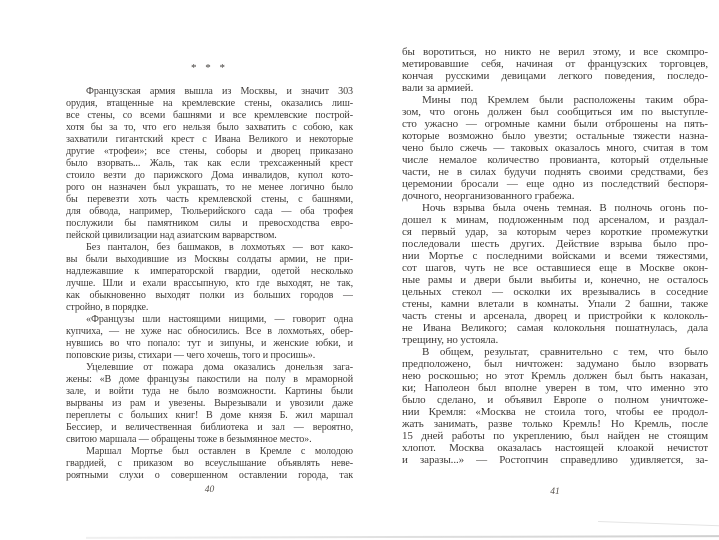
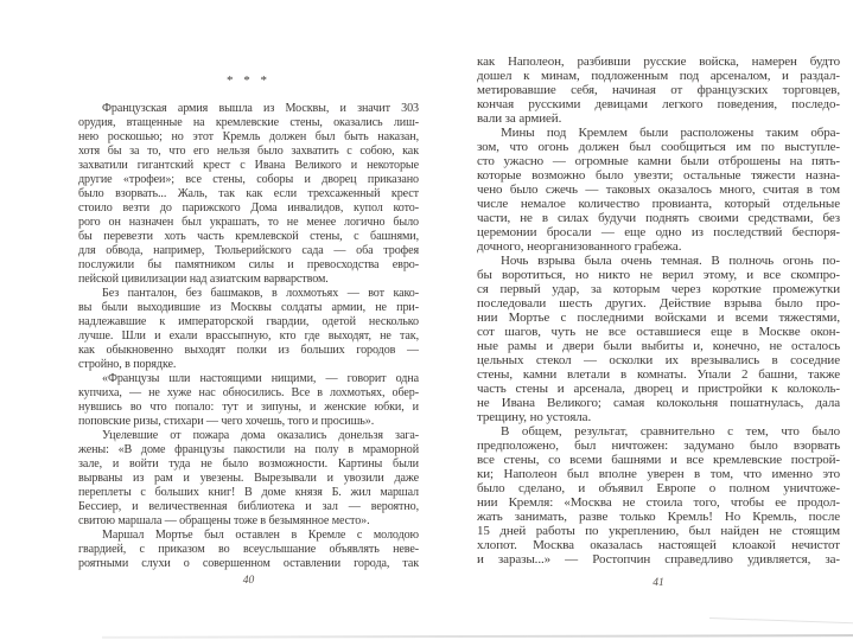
  * * *
  Французская армия вышла из Москвы, и значит 303
  орудия, втащенные на кремлевские стены, оказались лиш-
- все стены, со всеми башнями и все кремлевские построй-
+ нею роскошью; но этот Кремль должен был быть наказан,
  хотя бы за то, что его нельзя было захватить с собою, как
  захватили гигантский крест с Ивана Великого и некоторые
  другие «трофеи»; все стены, соборы и дворец приказано
  было взорвать... Жаль, так как если трехсаженный крест
  стоило везти до парижского Дома инвалидов, купол кото-
  рого он назначен был украшать, то не менее логично было
  бы перевезти хоть часть кремлевской стены, с башнями,
  для обвода, например, Тюльерийского сада — оба трофея
  послужили бы памятником силы и превосходства евро-
  пейской цивилизации над азиатским варварством.
  Без панталон, без башмаков, в лохмотьях — вот како-
  вы были выходившие из Москвы солдаты армии, не при-
  надлежавшие к императорской гвардии, одетой несколько
  лучше. Шли и ехали врассыпную, кто где выходят, не так,
  как обыкновенно выходят полки из больших городов —
  стройно, в порядке.
  «Французы шли настоящими нищими, — говорит одна
  купчиха, — не хуже нас обносились. Все в лохмотьях, обер-
  нувшись во что попало: тут и зипуны, и женские юбки, и
  поповские ризы, стихари — чего хочешь, того и просишь».
  Уцелевшие от пожара дома оказались донельзя зага-
  жены: «В доме французы пакостили на полу в мраморной
  зале, и войти туда не было возможности. Картины были
  вырваны из рам и увезены. Вырезывали и увозили даже
  переплеты с больших книг! В доме князя Б. жил маршал
  Бессиер, и величественная библиотека и зал — вероятно,
  свитою маршала — обращены тоже в безымянное место».
  Маршал Мортье был оставлен в Кремле с молодою
  гвардией, с приказом во всеуслышание объявлять неве-
  роятными слухи о совершенном оставлении города, так
+ как Наполеон, разбивши русские войска, намерен будто
- бы воротиться, но никто не верил этому, и все скомпро-
+ дошел к минам, подложенным под арсеналом, и раздал-
  метировавшие себя, начиная от французских торговцев,
  кончая русскими девицами легкого поведения, последо-
  вали за армией.
  Мины под Кремлем были расположены таким обра-
  зом, что огонь должен был сообщиться им по выступле-
  сто ужасно — огромные камни были отброшены на пять-
  которые возможно было увезти; остальные тяжести назна-
  чено было сжечь — таковых оказалось много, считая в том
  числе немалое количество провианта, который отдельные
  части, не в силах будучи поднять своими средствами, без
  церемонии бросали — еще одно из последствий беспоря-
  дочного, неорганизованного грабежа.
  Ночь взрыва была очень темная. В полночь огонь по-
- дошел к минам, подложенным под арсеналом, и раздал-
+ бы воротиться, но никто не верил этому, и все скомпро-
  ся первый удар, за которым через короткие промежутки
  последовали шесть других. Действие взрыва было про-
  нии Мортье с последними войсками и всеми тяжестями,
  сот шагов, чуть не все оставшиеся еще в Москве окон-
  ные рамы и двери были выбиты и, конечно, не осталось
  цельных стекол — осколки их врезывались в соседние
  стены, камни влетали в комнаты. Упали 2 башни, также
  часть стены и арсенала, дворец и пристройки к колоколь-
  не Ивана Великого; самая колокольня пошатнулась, дала
  трещину, но устояла.
  В общем, результат, сравнительно с тем, что было
  предположено, был ничтожен: задумано было взорвать
- нею роскошью; но этот Кремль должен был быть наказан,
+ все стены, со всеми башнями и все кремлевские построй-
  ки; Наполеон был вполне уверен в том, что именно это
  было сделано, и объявил Европе о полном уничтоже-
  нии Кремля: «Москва не стоила того, чтобы ее продол-
  жать занимать, разве только Кремль! Но Кремль, после
  15 дней работы по укреплению, был найден не стоящим
  хлопот. Москва оказалась настоящей клоакой нечистот
  и заразы...» — Ростопчин справедливо удивляется, за-
  40
  41
